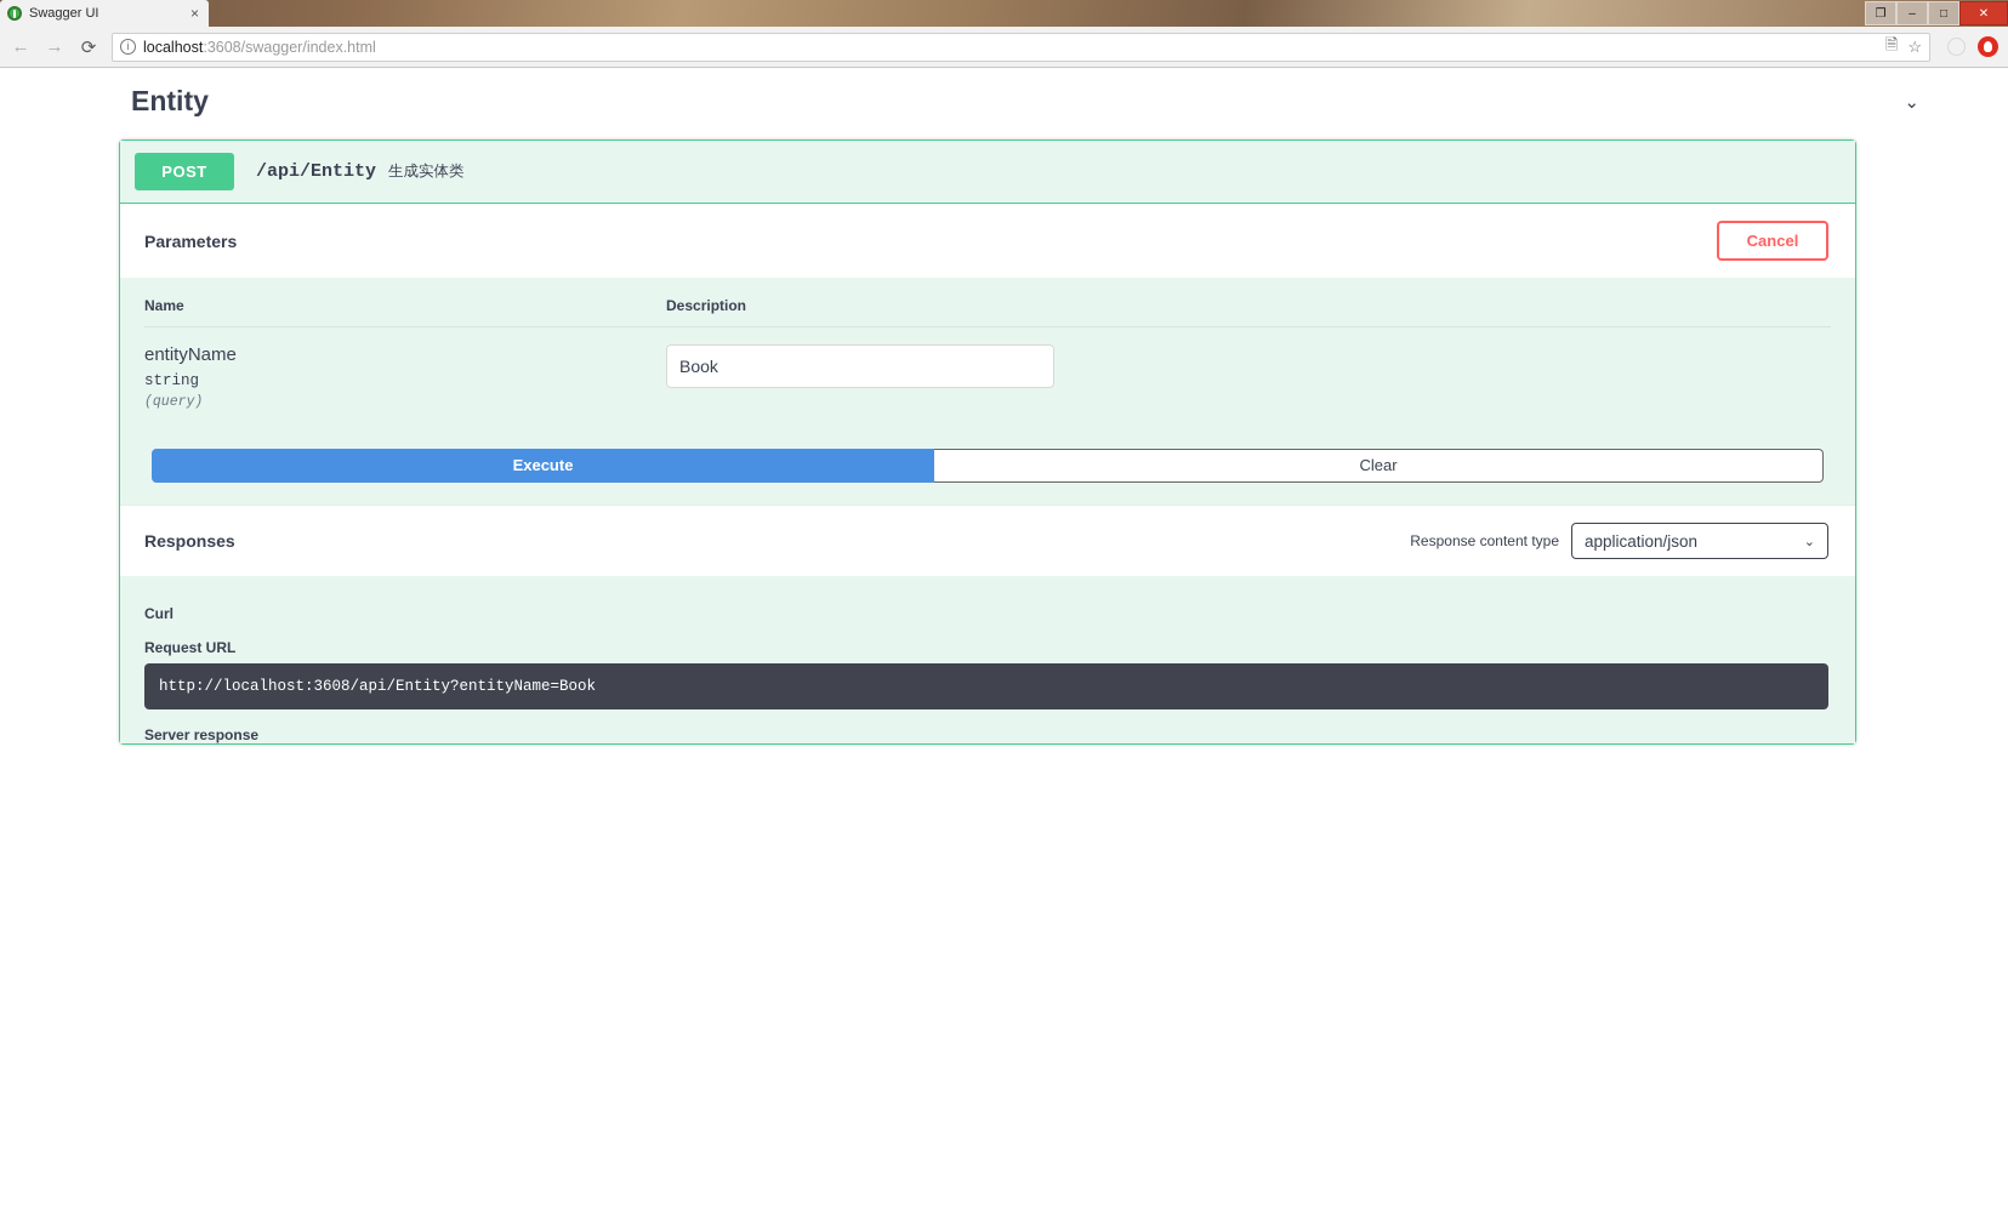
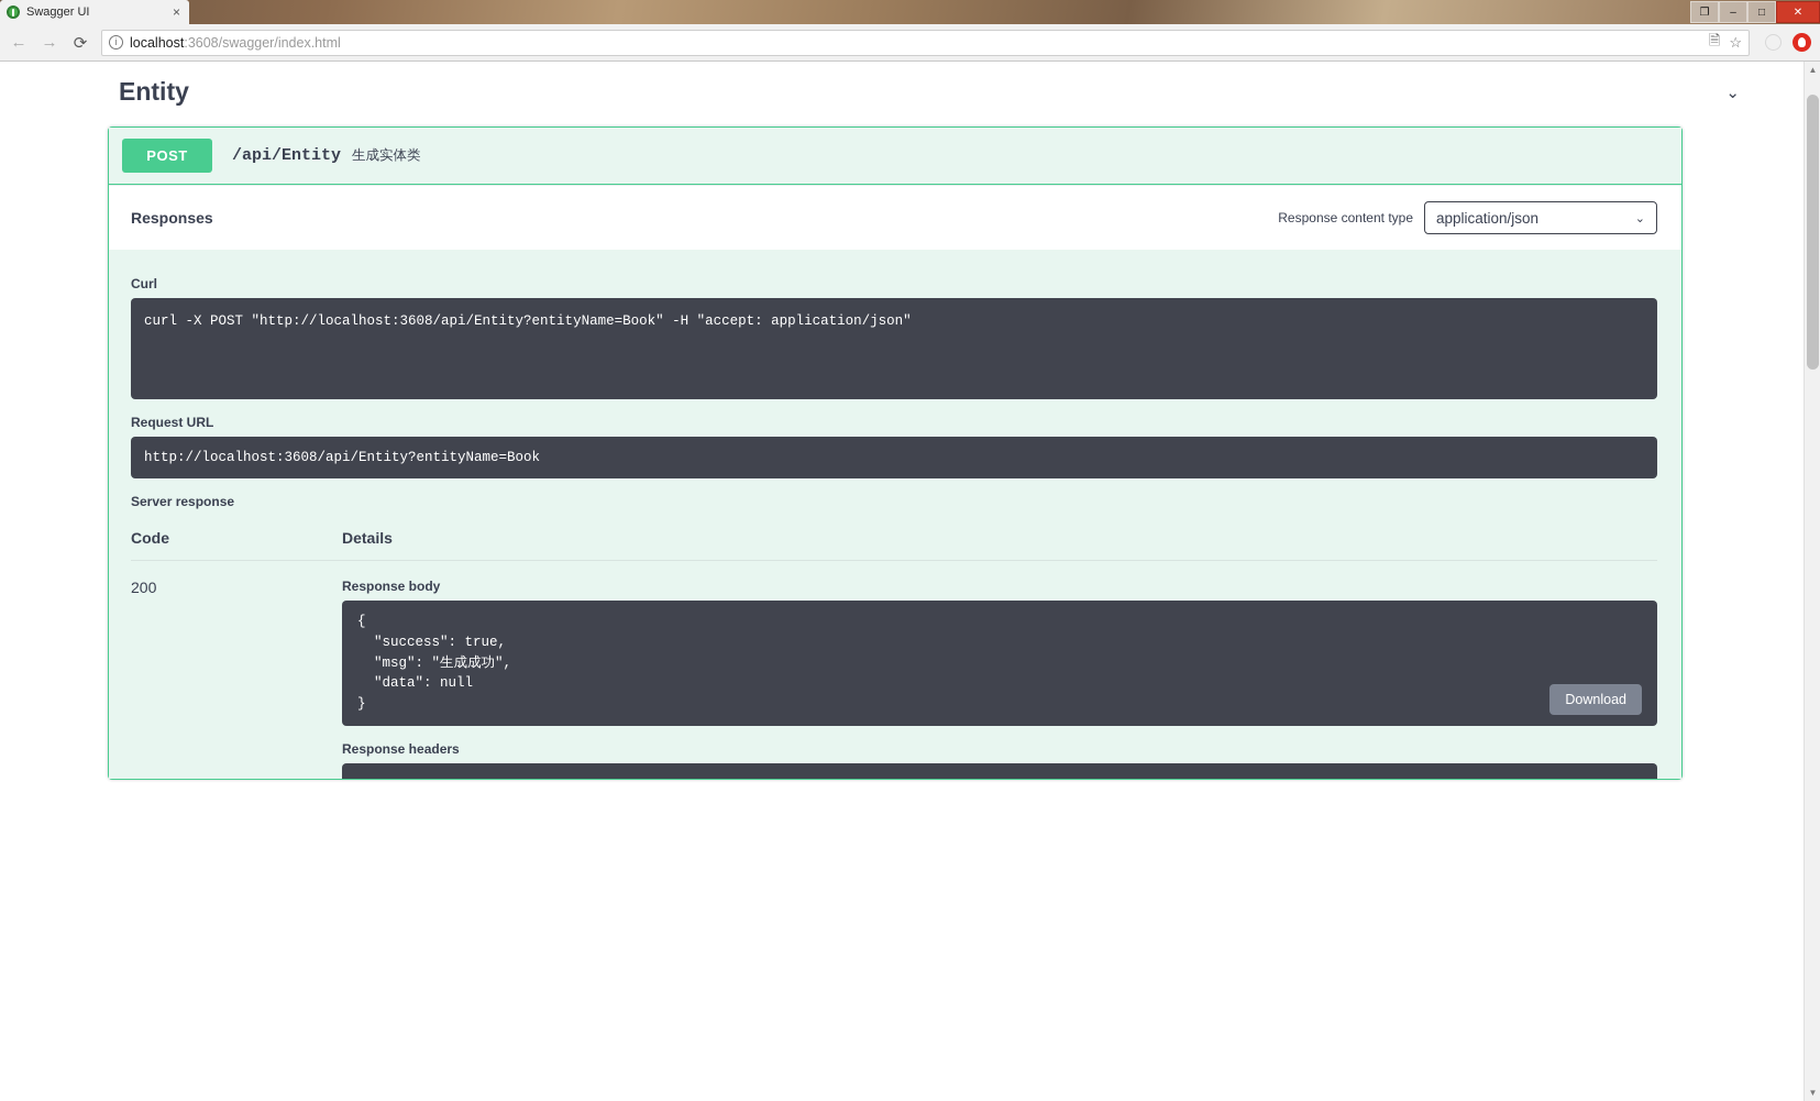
  Swagger UI
  ×
  ❐
  –
  □
  ✕
  ←
  →
  ⟳
  i
  localhost:3608/swagger/index.html
  🗎
  ☆
  Entity
  ⌄
  POST
  /api/Entity
  生成实体类
- Parameters
- Cancel
- Name	Description
- entityName string (query)	Book
- Execute
- Clear
  Responses
  Response content type
  application/json
  ⌄
  Curl
+ curl -X POST "http://localhost:3608/api/Entity?entityName=Book" -H "accept: application/json"
  Request URL
  http://localhost:3608/api/Entity?entityName=Book
  Server response
+ Code	Details
+ 200	Response body { "success": true, "msg": "生成成功", "data": null } Download Response headers
+ ▲
+ ▼
